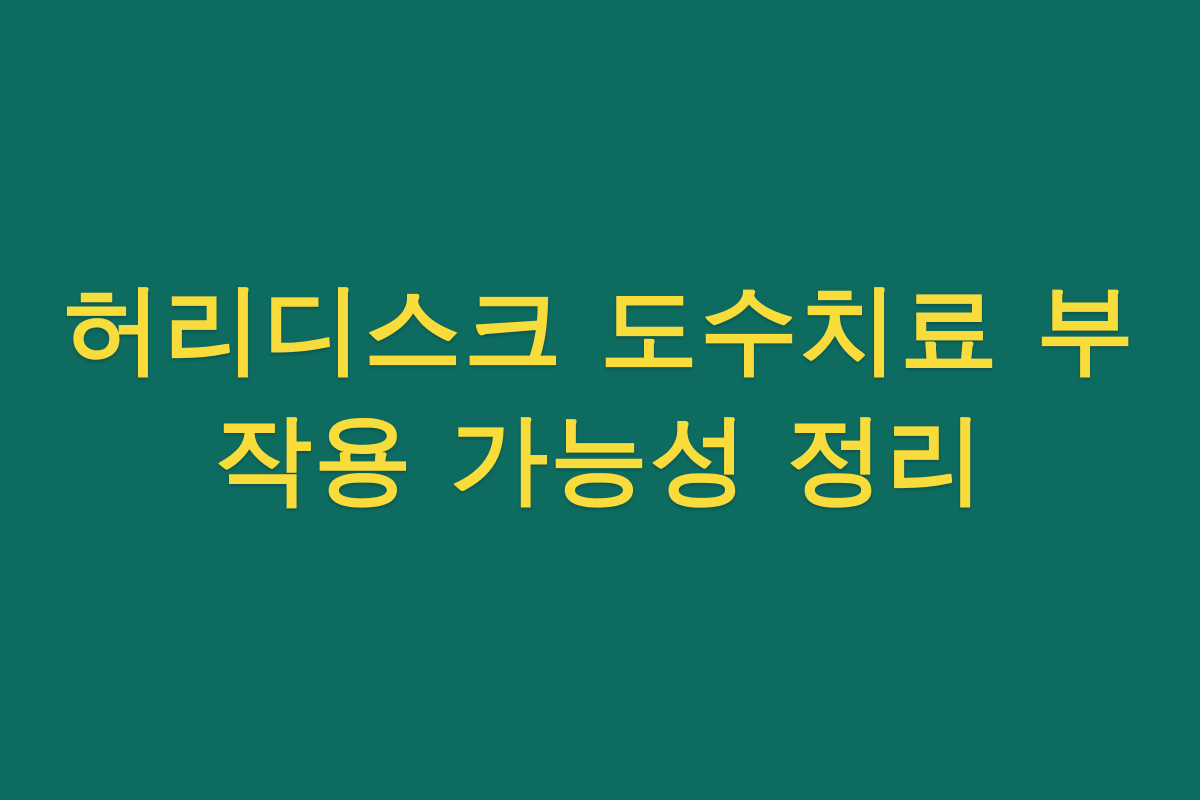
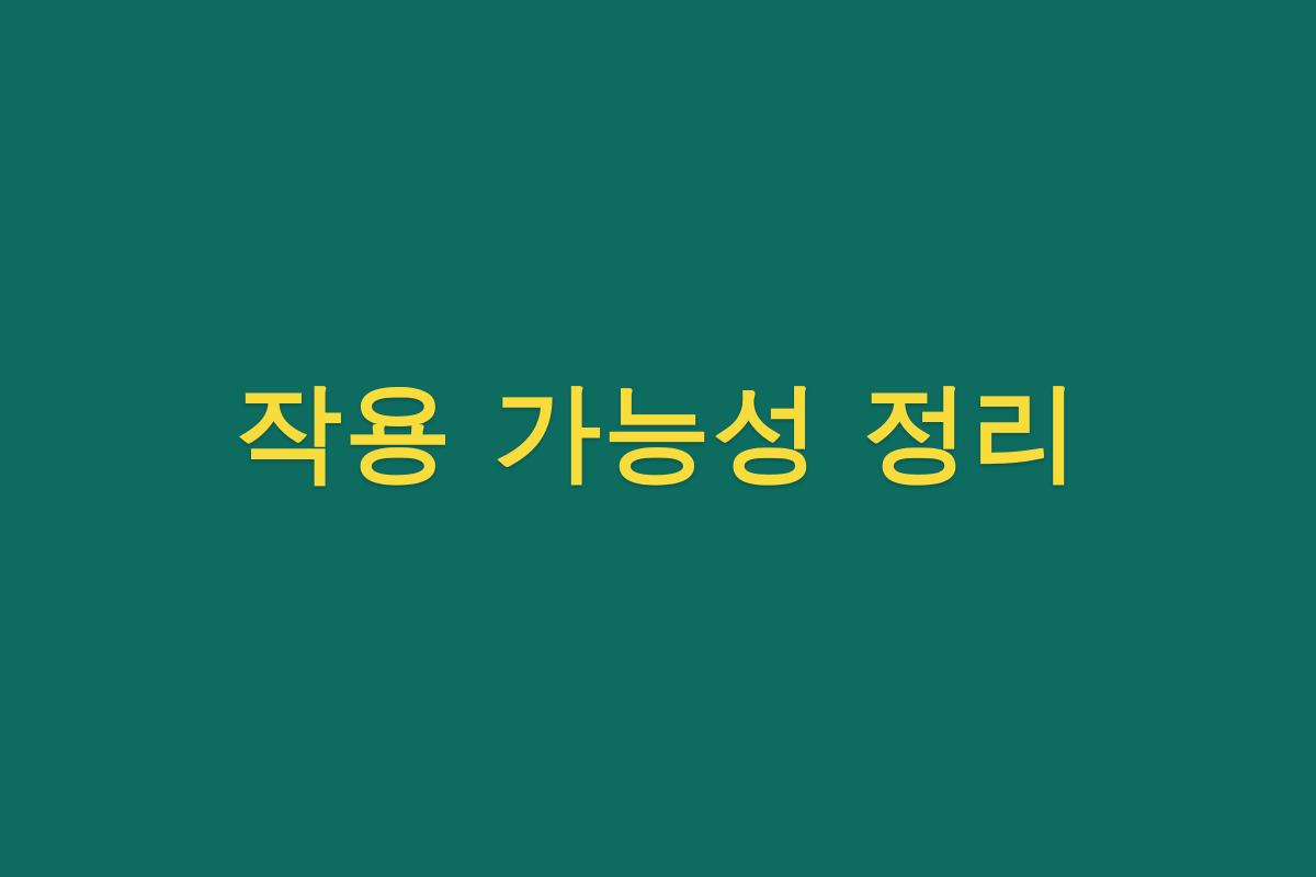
- 허리디스크 도수치료 부
  작용 가능성 정리
